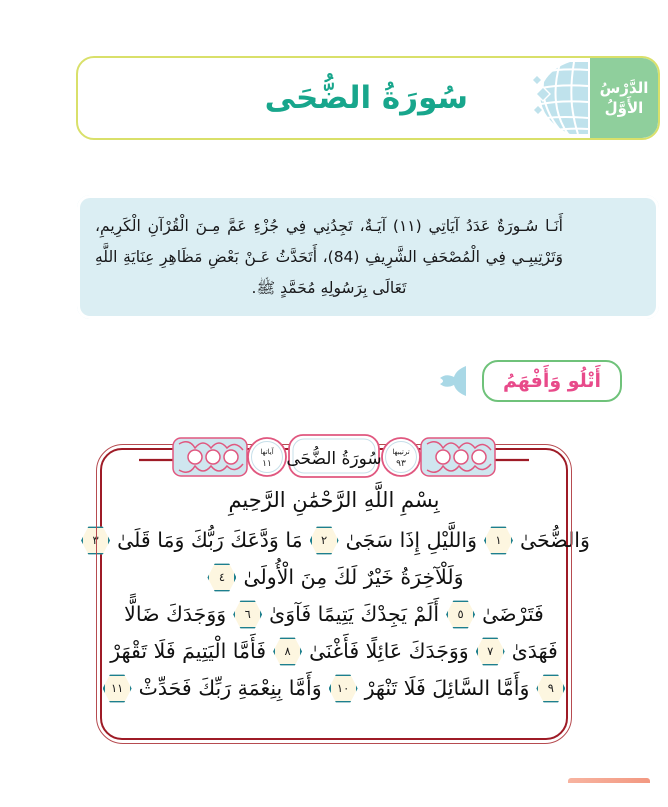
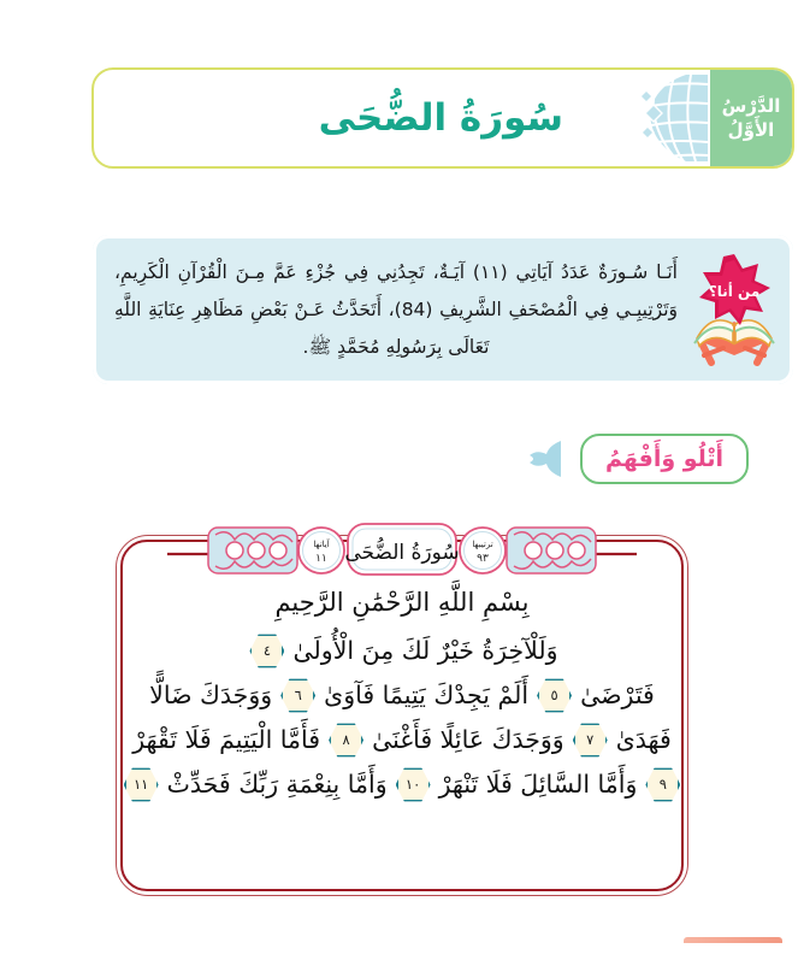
  سُورَةُ الضُّحَى
  الدَّرْسُ
  الأَوَّلُ
  أَنَـا سُـورَةٌ عَدَدُ آيَاتِي (١١) آيَـةٌ، تَجِدُنِي فِي جُزْءِ عَمَّ مِـنَ الْقُرْآنِ الْكَرِيمِ، وَتَرْتِيبِـي فِي الْمُصْحَفِ الشَّرِيفِ (84)، أَتَحَدَّثُ عَـنْ بَعْضِ مَظَاهِرِ عِنَايَةِ اللَّهِ تَعَالَى بِرَسُولِهِ مُحَمَّدٍ ﷺ.
+ من أنا؟
  أَتْلُو وَأَفْهَمُ
  بِسْمِ اللَّهِ الرَّحْمَٰنِ الرَّحِيمِ
- وَالضُّحَىٰ
- ١
- وَاللَّيْلِ إِذَا سَجَىٰ
- ٢
- مَا وَدَّعَكَ رَبُّكَ وَمَا قَلَىٰ
- ٣
  وَلَلْآخِرَةُ خَيْرٌ لَكَ مِنَ الْأُولَىٰ
  ٤
  فَتَرْضَىٰ
  ٥
  أَلَمْ يَجِدْكَ يَتِيمًا فَآوَىٰ
  ٦
  وَوَجَدَكَ ضَالًّا
  فَهَدَىٰ
  ٧
  وَوَجَدَكَ عَائِلًا فَأَغْنَىٰ
  ٨
  فَأَمَّا الْيَتِيمَ فَلَا تَقْهَرْ
  ٩
  وَأَمَّا السَّائِلَ فَلَا تَنْهَرْ
  ١٠
  وَأَمَّا بِنِعْمَةِ رَبِّكَ فَحَدِّثْ
  ١١
  آياتها
  ١١
  ترتيبها
  ٩٣
  سُورَةُ الضُّحَى
